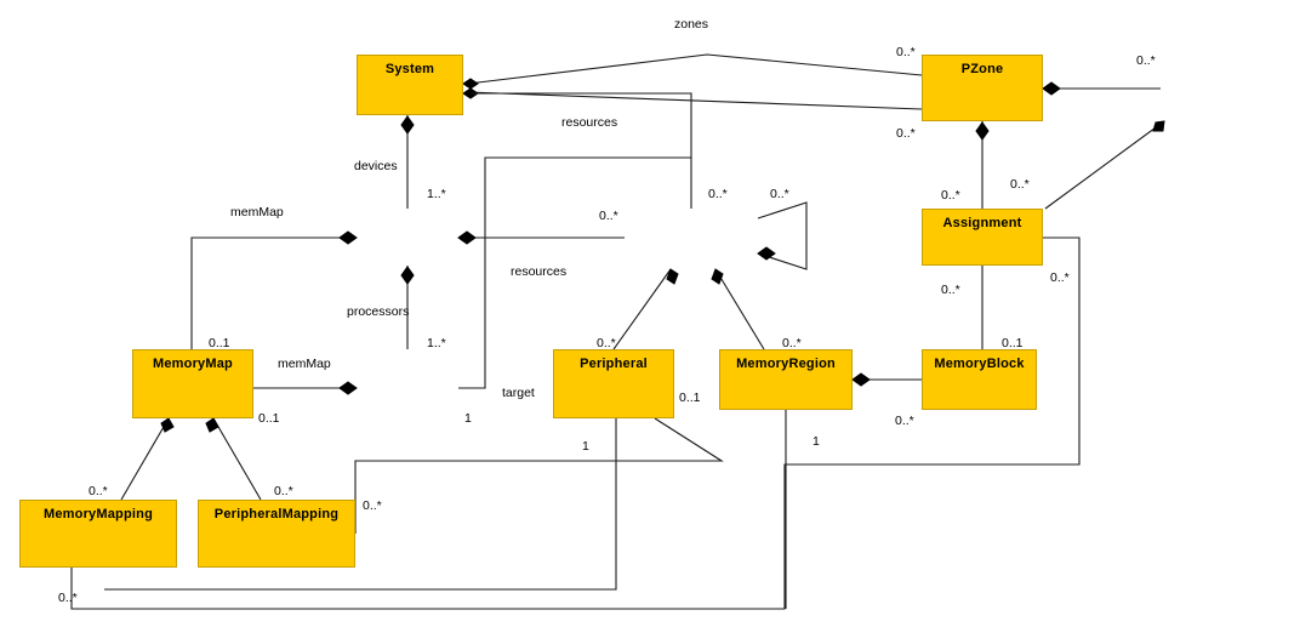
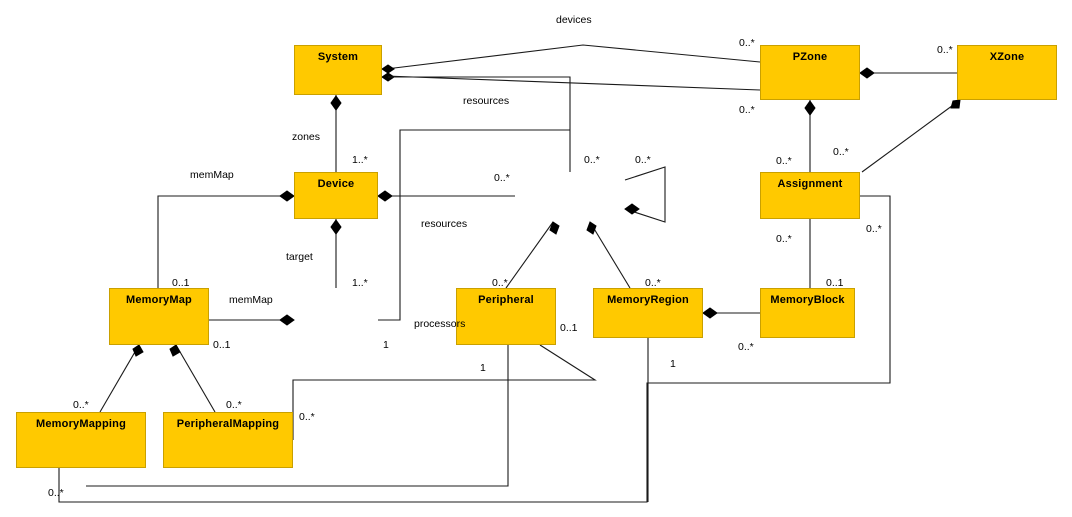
  System
  PZone
+ XZone
+ Device
  Assignment
  MemoryMap
  Peripheral
  MemoryRegion
  MemoryBlock
  MemoryMapping
  PeripheralMapping
- zones
+ devices
  resources
- devices
+ zones
  memMap
  resources
- processors
+ target
  memMap
- target
+ processors
  0..*
  0..*
  0..*
  1..*
  0..*
  0..*
  0..*
  0..*
  0..*
  0..*
  0..*
  0..1
  1..*
  0..*
  0..*
  0..1
  0..1
  1
  0..1
  0..*
  1
  1
  0..*
  0..*
  0..*
  0..*
